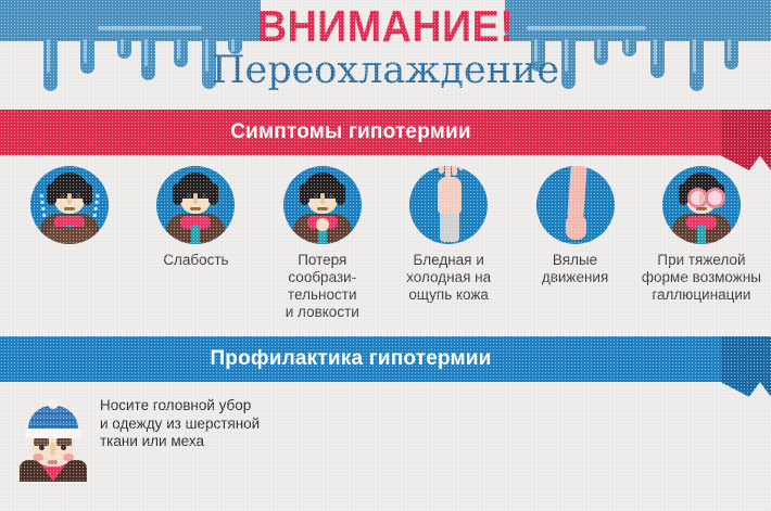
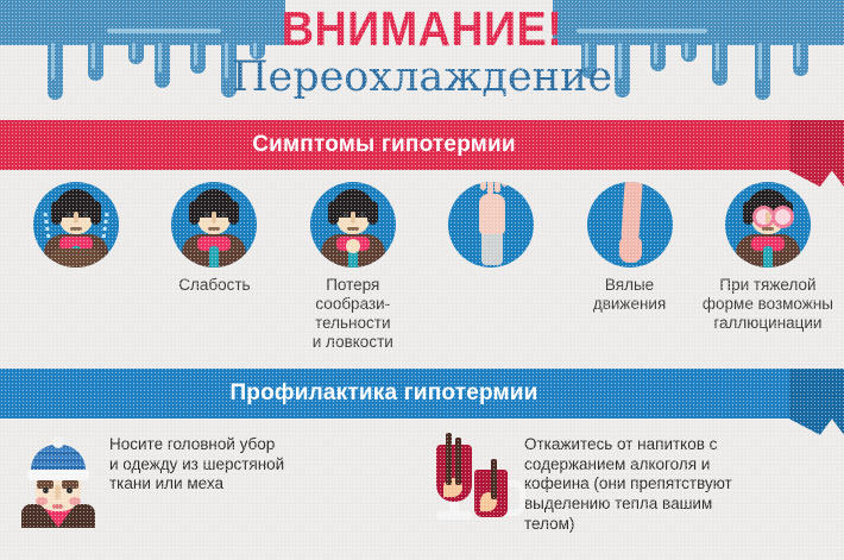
  ВНИМАНИЕ!
  Переохлаждение
  Симптомы гипотермии
  Слабость
  Потеря
  сообрази-
  тельности
  и ловкости
- Бледная и
- холодная на
- ощупь кожа
  Вялые
  движения
  При тяжелой
  форме возможны
  галлюцинации
  Профилактика гипотермии
  Носите головной убор
  и одежду из шерстяной
  ткани или меха
+ Откажитесь от напитков с
+ содержанием алкоголя и
+ кофеина (они препятствуют
+ выделению тепла вашим
+ телом)
